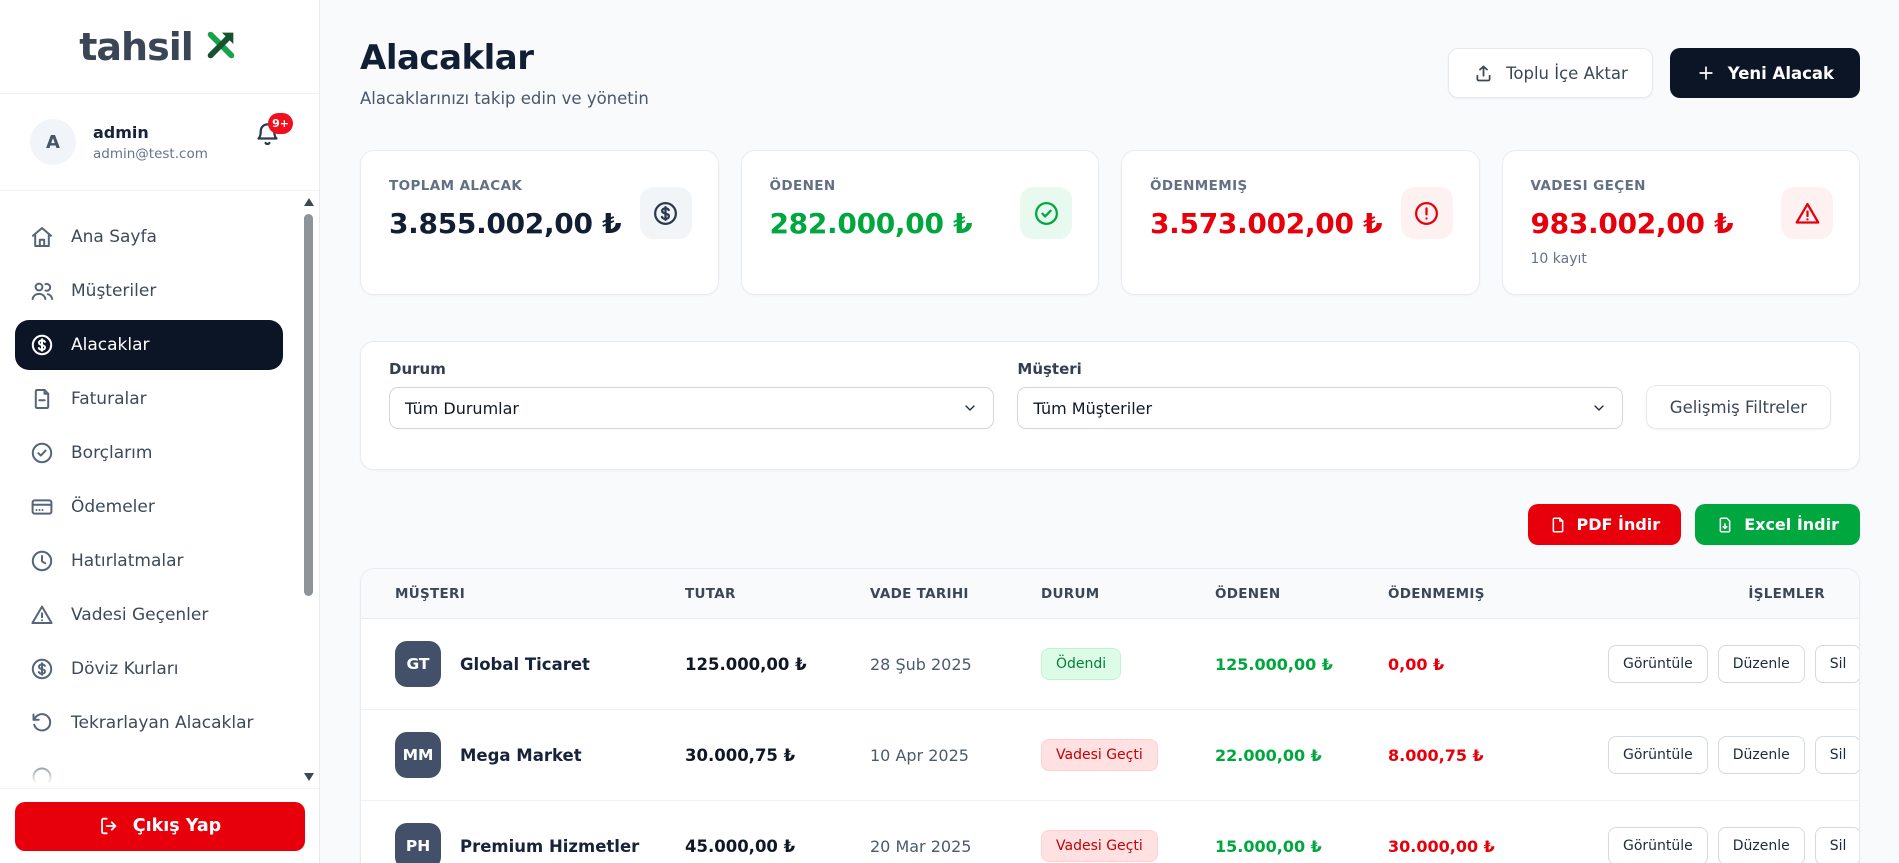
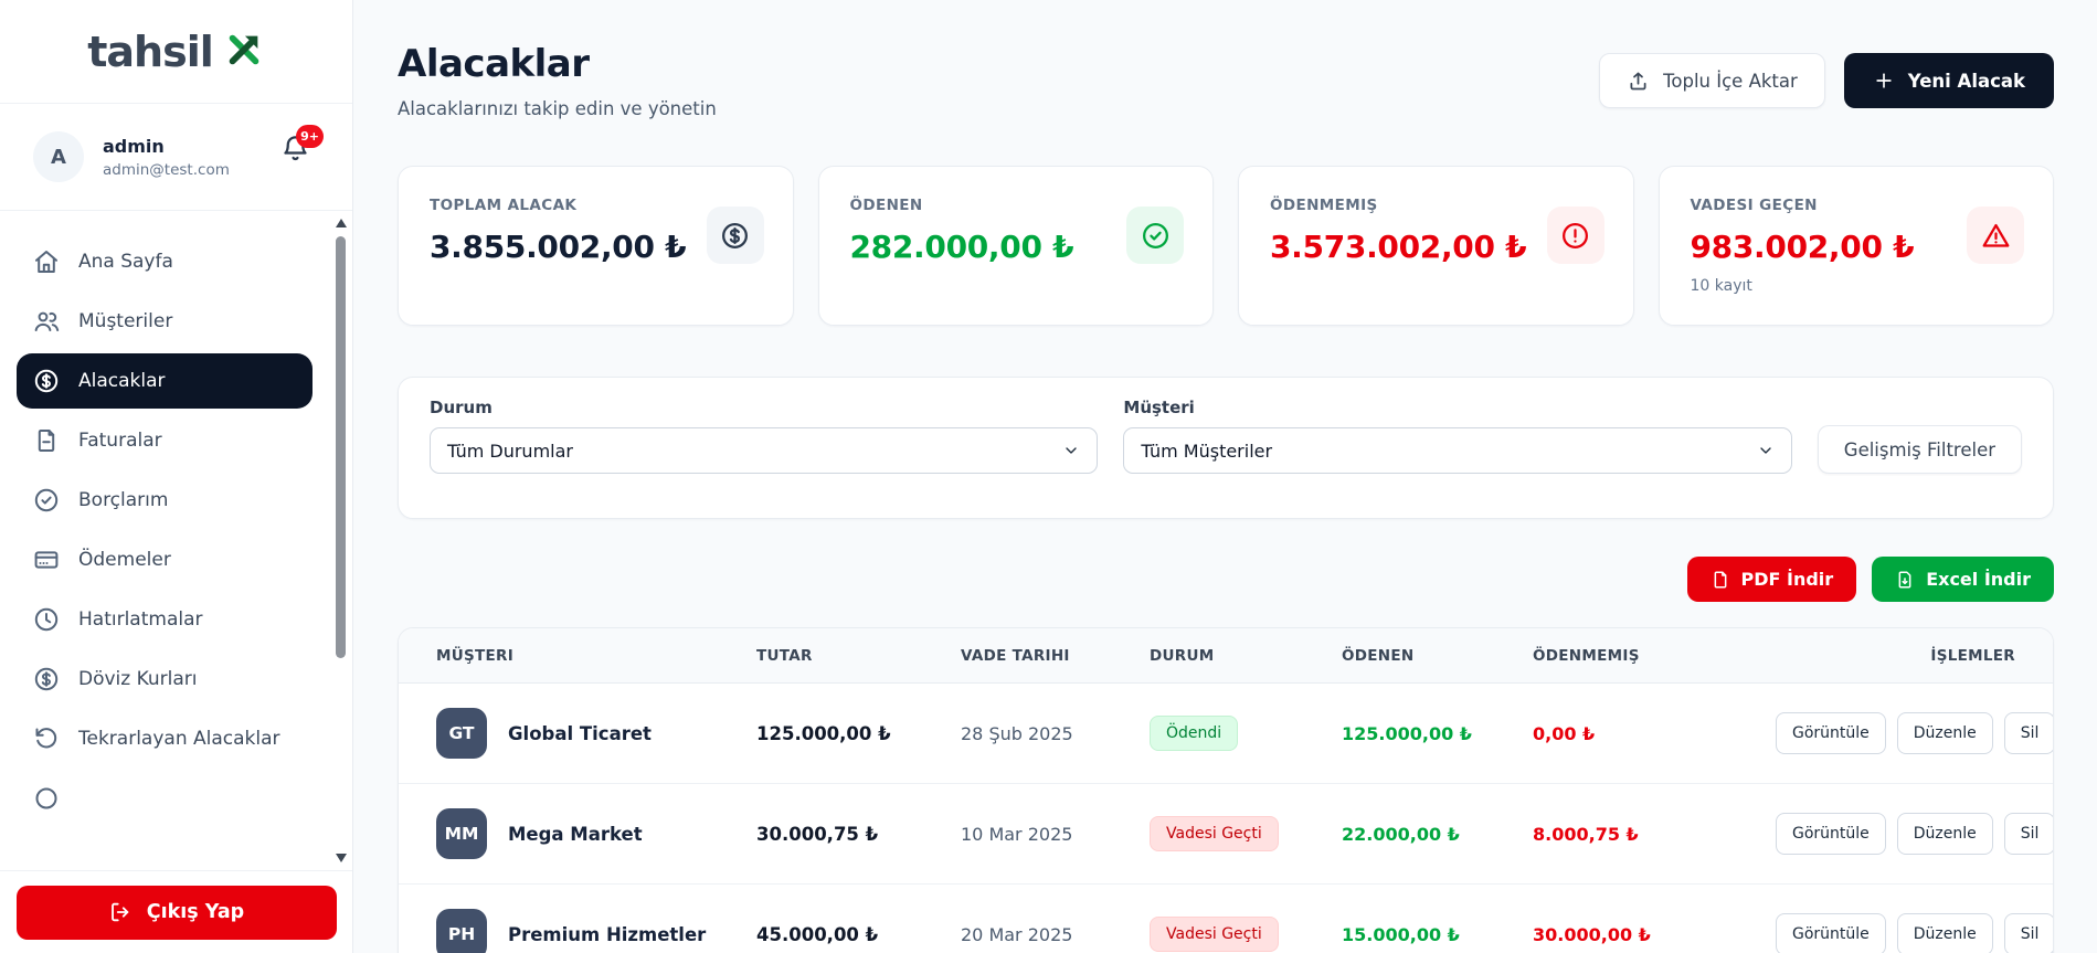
  tahsil
  A
  admin
  admin@test.com
  9+
  Ana Sayfa
  Müşteriler
  Alacaklar
  Faturalar
  Borçlarım
  Ödemeler
  Hatırlatmalar
- Vadesi Geçenler
  Döviz Kurları
  Tekrarlayan Alacaklar
  Çıkış Yap
  Alacaklar
  Alacaklarınızı takip edin ve yönetin
  Toplu İçe Aktar
  Yeni Alacak
  TOPLAM ALACAK
  3.855.002,00 ₺
  ÖDENEN
  282.000,00 ₺
  ÖDENMEMIŞ
  3.573.002,00 ₺
  VADESI GEÇEN
  983.002,00 ₺
  10 kayıt
  Durum
  Tüm Durumlar
  Müşteri
  Tüm Müşteriler
  Gelişmiş Filtreler
  PDF İndir
  Excel İndir
  MÜŞTERI
  TUTAR
  VADE TARIHI
  DURUM
  ÖDENEN
  ÖDENMEMIŞ
  İŞLEMLER
  GT
  Global Ticaret
  125.000,00 ₺
  28 Şub 2025
  Ödendi
  125.000,00 ₺
  0,00 ₺
  Görüntüle
  Düzenle
  Sil
  MM
  Mega Market
  30.000,75 ₺
- 10 Apr 2025
+ 10 Mar 2025
  Vadesi Geçti
  22.000,00 ₺
  8.000,75 ₺
  Görüntüle
  Düzenle
  Sil
  PH
  Premium Hizmetler
  45.000,00 ₺
  20 Mar 2025
  Vadesi Geçti
  15.000,00 ₺
  30.000,00 ₺
  Görüntüle
  Düzenle
  Sil
